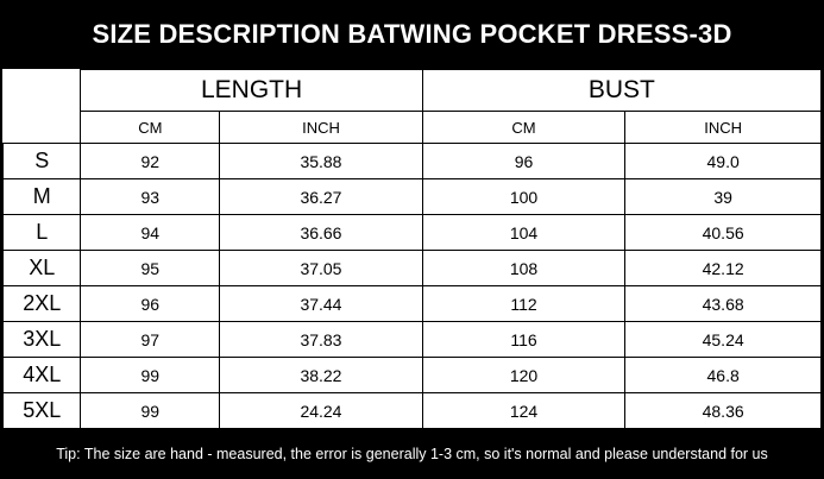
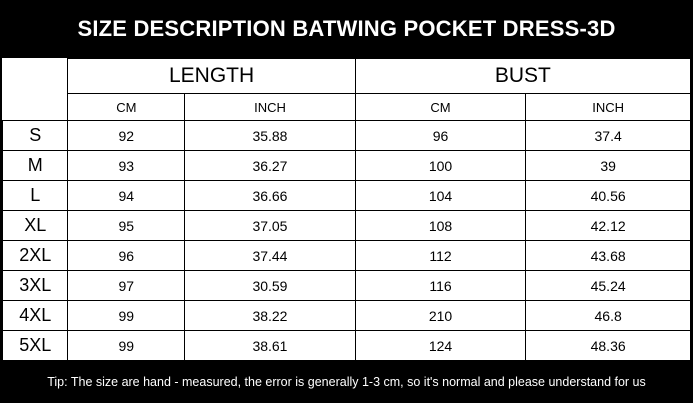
  SIZE DESCRIPTION BATWING POCKET DRESS-3D
  	LENGTH	BUST
  CM	INCH	CM	INCH
- S	92	35.88	96	49.0
+ S	92	35.88	96	37.4
  M	93	36.27	100	39
  L	94	36.66	104	40.56
  XL	95	37.05	108	42.12
  2XL	96	37.44	112	43.68
- 3XL	97	37.83	116	45.24
+ 3XL	97	30.59	116	45.24
- 4XL	99	38.22	120	46.8
+ 4XL	99	38.22	210	46.8
- 5XL	99	24.24	124	48.36
+ 5XL	99	38.61	124	48.36
  Tip: The size are hand - measured, the error is generally 1-3 cm, so it's normal and please understand for us
